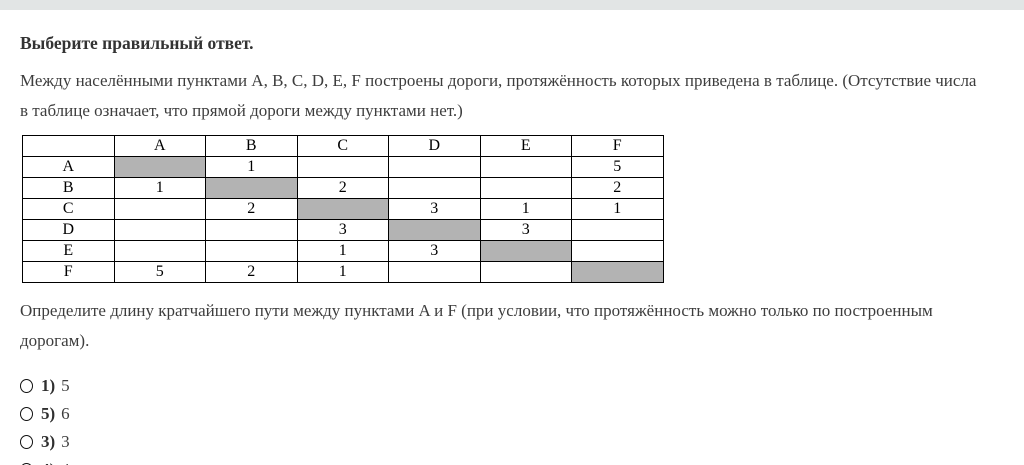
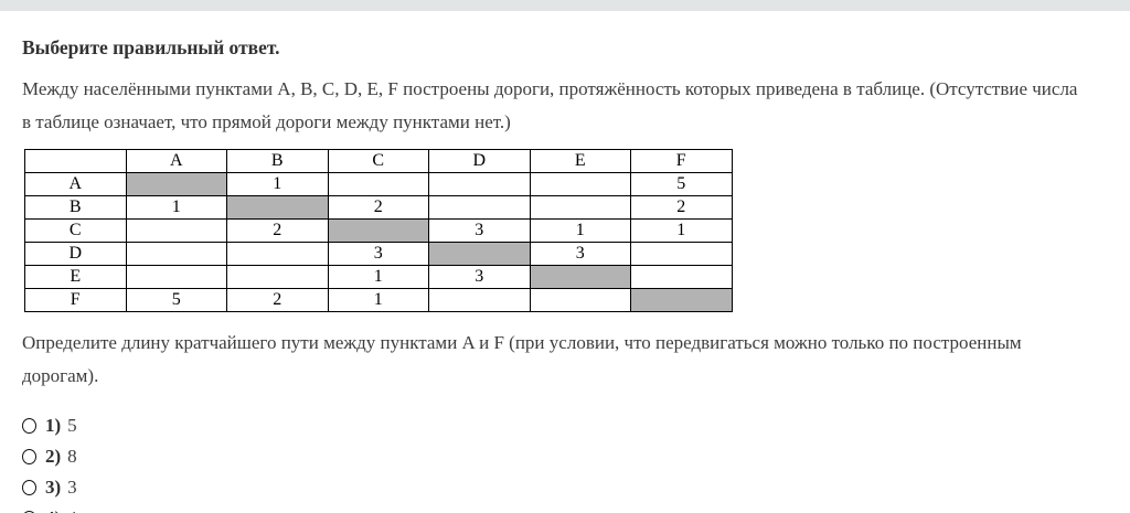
  Выберите правильный ответ.
  Между населёнными пунктами A, B, C, D, E, F построены дороги, протяжённость которых приведена в таблице. (Отсутствие числа в таблице означает, что прямой дороги между пунктами нет.)
  	A	B	C	D	E	F
  A		1				5
  B	1		2			2
  C		2		3	1	1
  D			3		3
  E			1	3
  F	5	2	1
- Определите длину кратчайшего пути между пунктами A и F (при условии, что протяжённость можно только по построенным дорогам).
+ Определите длину кратчайшего пути между пунктами A и F (при условии, что передвигаться можно только по построенным дорогам).
  1)
  5
- 5)
+ 2)
- 6
+ 8
  3)
  3
